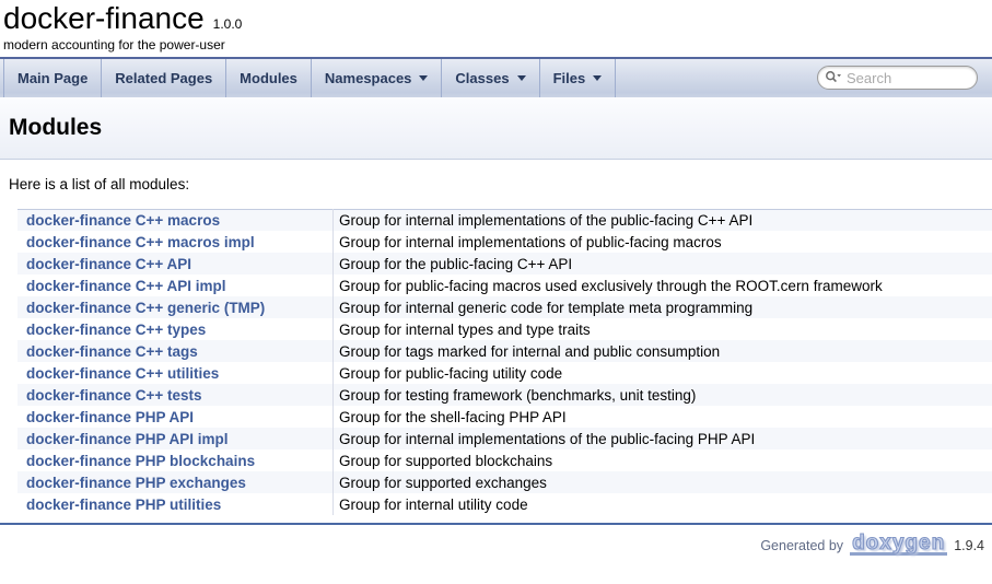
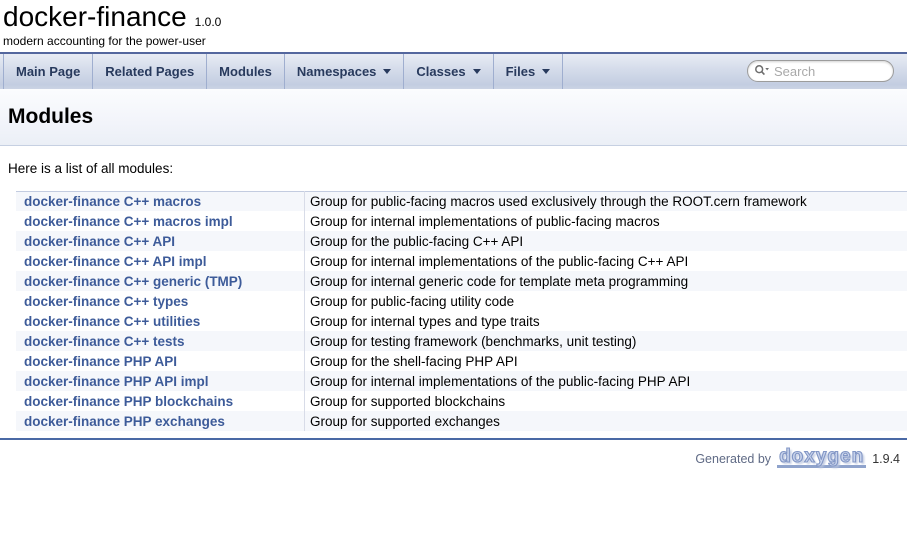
  docker-finance 1.0.0
  modern accounting for the power-user
  Main Page
  Related Pages
  Modules
  Namespaces
  Classes
  Files
  Search
  Modules
  Here is a list of all modules:
- docker-finance C++ macros	Group for internal implementations of the public-facing C++ API
+ docker-finance C++ macros	Group for public-facing macros used exclusively through the ROOT.cern framework
  docker-finance C++ macros impl	Group for internal implementations of public-facing macros
  docker-finance C++ API	Group for the public-facing C++ API
- docker-finance C++ API impl	Group for public-facing macros used exclusively through the ROOT.cern framework
+ docker-finance C++ API impl	Group for internal implementations of the public-facing C++ API
  docker-finance C++ generic (TMP)	Group for internal generic code for template meta programming
- docker-finance C++ types	Group for internal types and type traits
+ docker-finance C++ types	Group for public-facing utility code
- docker-finance C++ tags	Group for tags marked for internal and public consumption
- docker-finance C++ utilities	Group for public-facing utility code
+ docker-finance C++ utilities	Group for internal types and type traits
  docker-finance C++ tests	Group for testing framework (benchmarks, unit testing)
  docker-finance PHP API	Group for the shell-facing PHP API
  docker-finance PHP API impl	Group for internal implementations of the public-facing PHP API
  docker-finance PHP blockchains	Group for supported blockchains
  docker-finance PHP exchanges	Group for supported exchanges
- docker-finance PHP utilities	Group for internal utility code
  Generated by
  doxygen
  1.9.4
